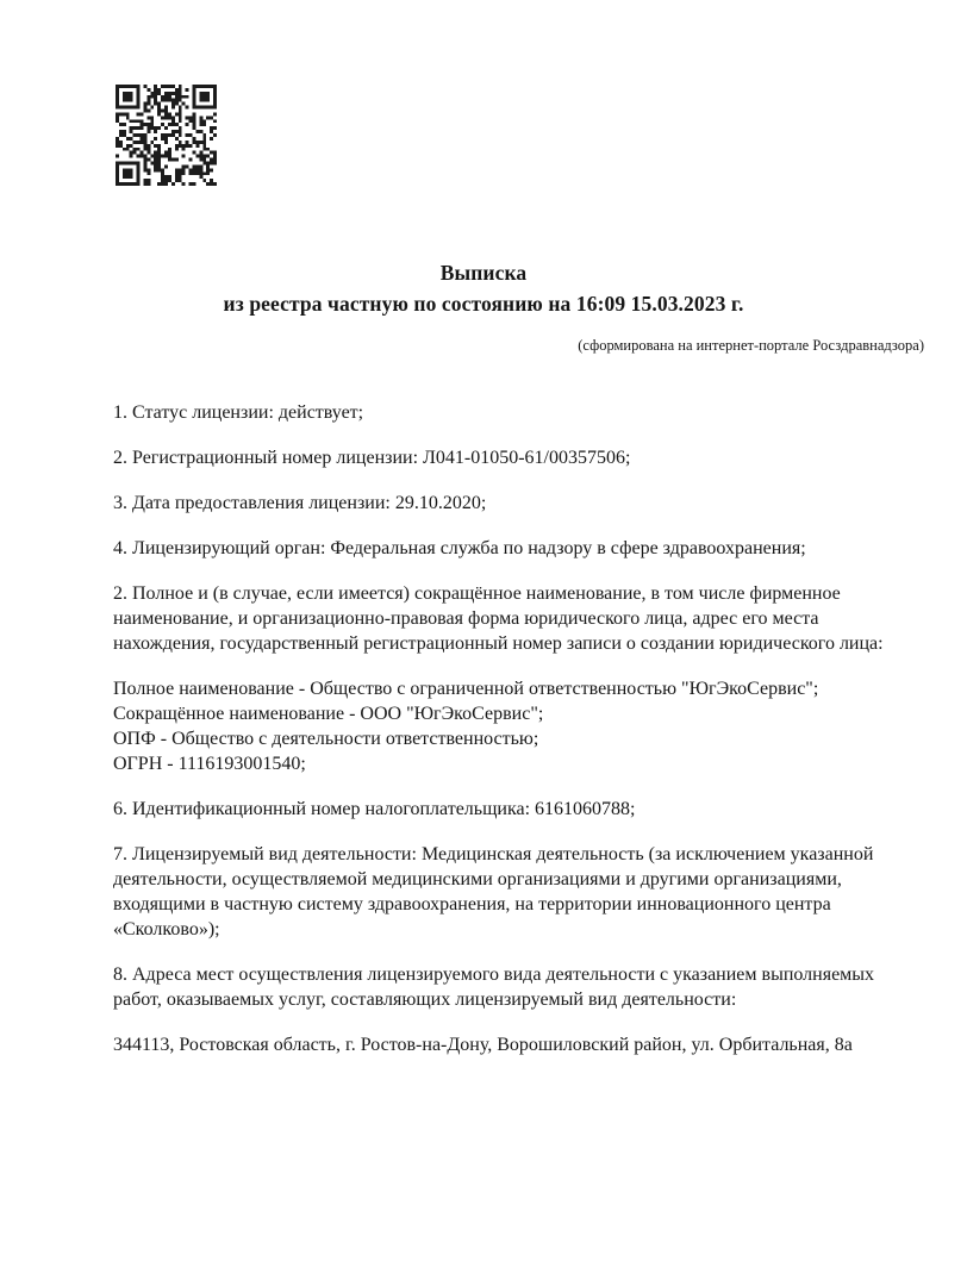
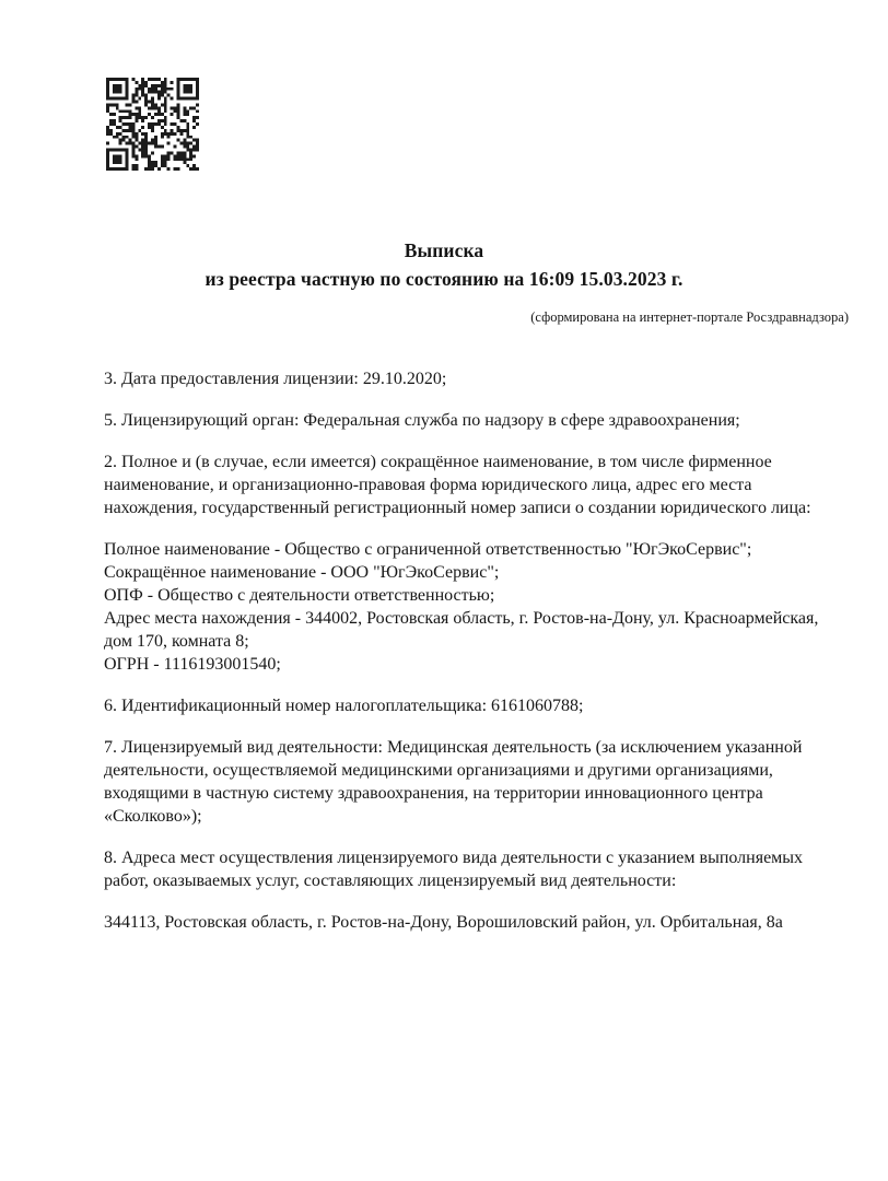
  Выписка
  из реестра частную по состоянию на 16:09 15.03.2023 г.
  (сформирована на интернет-портале Росздравнадзора)
- 1. Статус лицензии: действует;
- 2. Регистрационный номер лицензии: Л041-01050-61/00357506;
  3. Дата предоставления лицензии: 29.10.2020;
- 4. Лицензирующий орган: Федеральная служба по надзору в сфере здравоохранения;
+ 5. Лицензирующий орган: Федеральная служба по надзору в сфере здравоохранения;
  2. Полное и (в случае, если имеется) сокращённое наименование, в том числе фирменное наименование, и организационно-правовая форма юридического лица, адрес его места нахождения, государственный регистрационный номер записи о создании юридического лица:
  Полное наименование - Общество с ограниченной ответственностью "ЮгЭкоСервис";
  Сокращённое наименование - ООО "ЮгЭкоСервис";
  ОПФ - Общество с деятельности ответственностью;
+ Адрес места нахождения - 344002, Ростовская область, г. Ростов-на-Дону, ул. Красноармейская, дом 170, комната 8;
  ОГРН - 1116193001540;
  6. Идентификационный номер налогоплательщика: 6161060788;
  7. Лицензируемый вид деятельности: Медицинская деятельность (за исключением указанной деятельности, осуществляемой медицинскими организациями и другими организациями, входящими в частную систему здравоохранения, на территории инновационного центра «Сколково»);
  8. Адреса мест осуществления лицензируемого вида деятельности с указанием выполняемых работ, оказываемых услуг, составляющих лицензируемый вид деятельности:
  344113, Ростовская область, г. Ростов-на-Дону, Ворошиловский район, ул. Орбитальная, 8а
